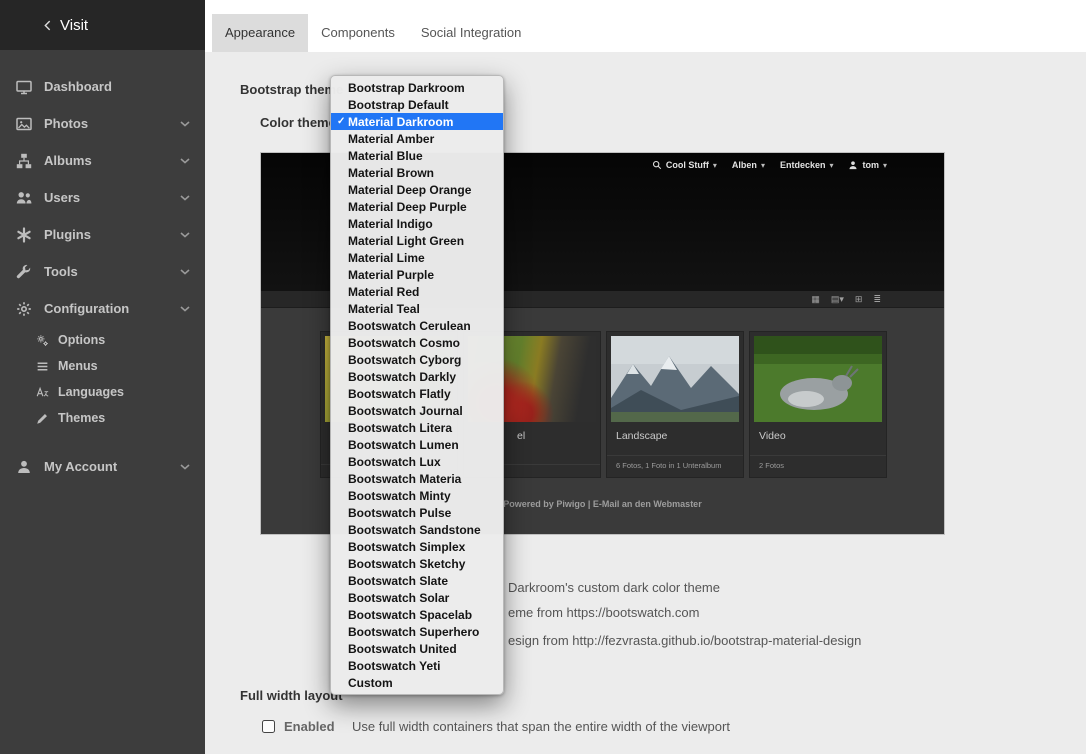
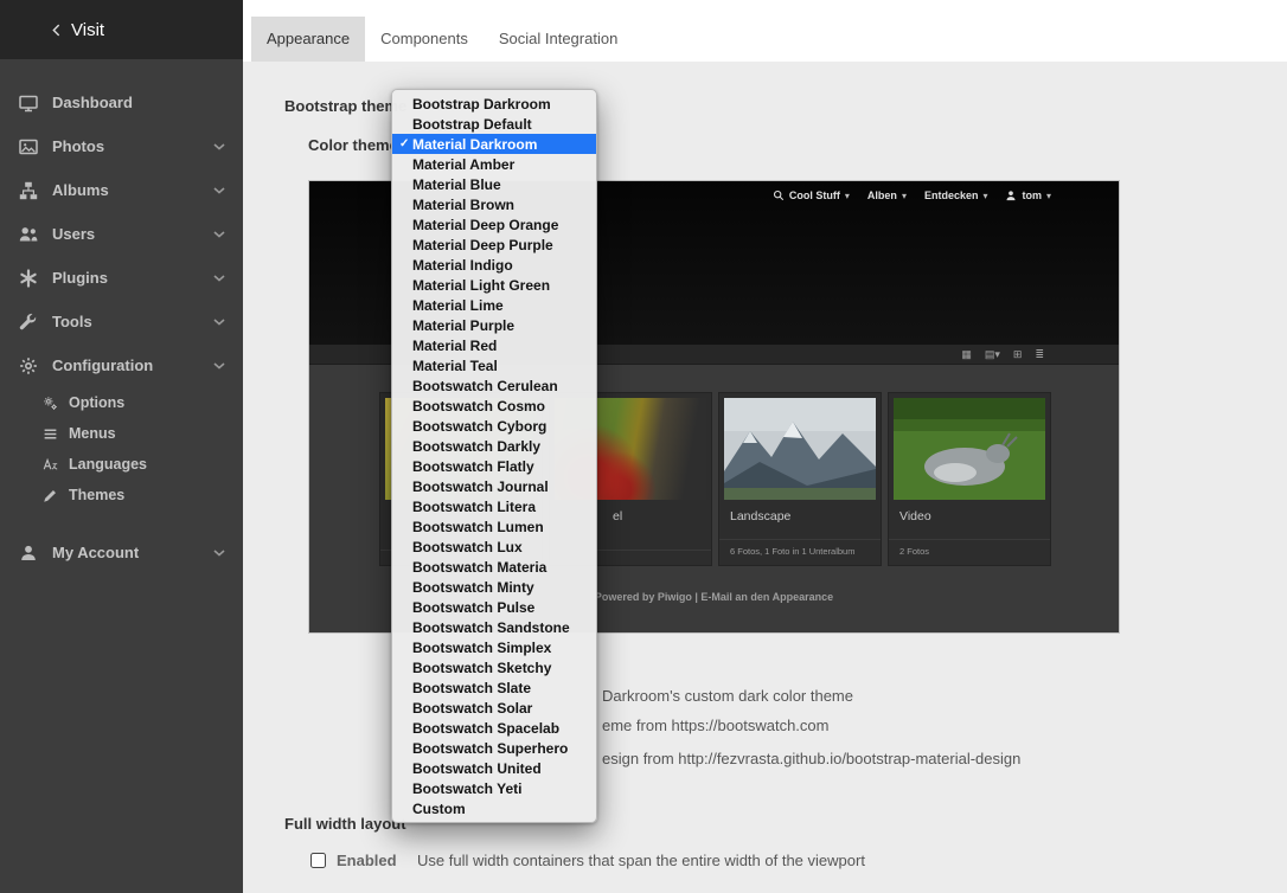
  Visit
  Dashboard
  Photos
  Albums
  Users
  Plugins
  Tools
  Configuration
  Options
  Menus
  Languages
  Themes
  My Account
  Appearance
  Components
  Social Integration
  Bootstrap the
  Color them
  Cool Stuff
  ▾
  Alben
  ▾
  Entdecken
  ▾
  tom
  ▾
  ▦
  ▤▾
  ⊞
  ≣
  el
  Landscape
  6 Fotos, 1 Foto in 1 Unteralbum
  Video
  2 Fotos
- Powered by Piwigo | E-Mail an den Webmaster
+ Powered by Piwigo | E-Mail an den Appearance
  Darkroom's custom dark color theme
  eme from https://bootswatch.com
  esign from http://fezvrasta.github.io/bootstrap-material-design
  Full width layout
  Enabled
  Use full width containers that span the entire width of the viewport
  Bootstrap Darkroom
  Bootstrap Default
  Material Darkroom
  Material Amber
  Material Blue
  Material Brown
  Material Deep Orange
  Material Deep Purple
  Material Indigo
  Material Light Green
  Material Lime
  Material Purple
  Material Red
  Material Teal
  Bootswatch Cerulean
  Bootswatch Cosmo
  Bootswatch Cyborg
  Bootswatch Darkly
  Bootswatch Flatly
  Bootswatch Journal
  Bootswatch Litera
  Bootswatch Lumen
  Bootswatch Lux
  Bootswatch Materia
  Bootswatch Minty
  Bootswatch Pulse
  Bootswatch Sandstone
  Bootswatch Simplex
  Bootswatch Sketchy
  Bootswatch Slate
  Bootswatch Solar
  Bootswatch Spacelab
  Bootswatch Superhero
  Bootswatch United
  Bootswatch Yeti
  Custom
